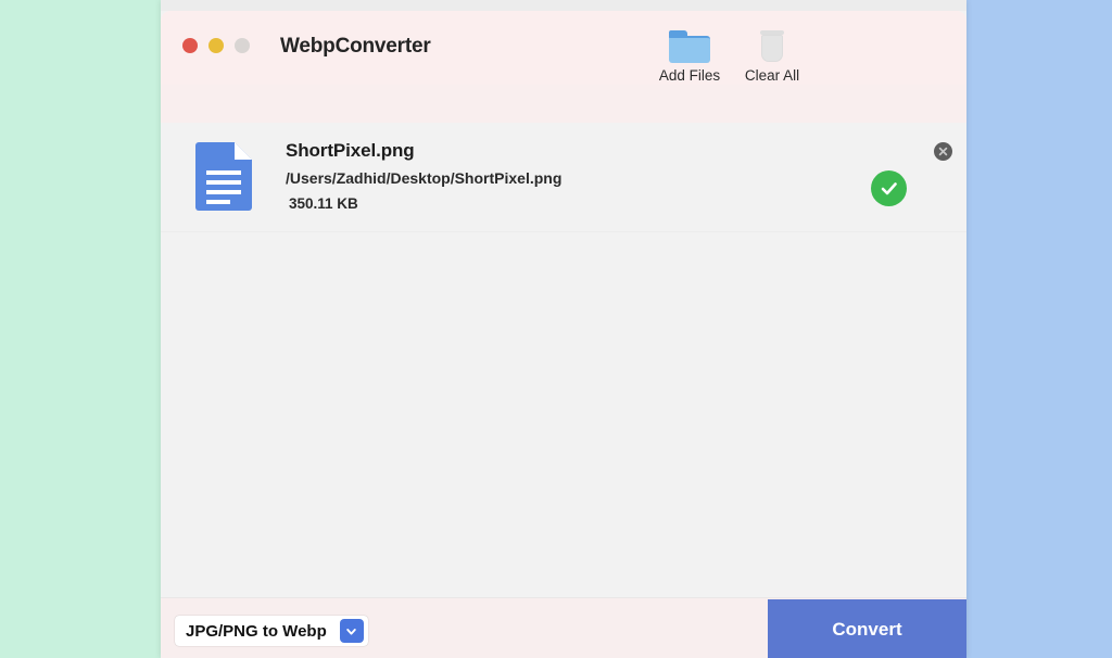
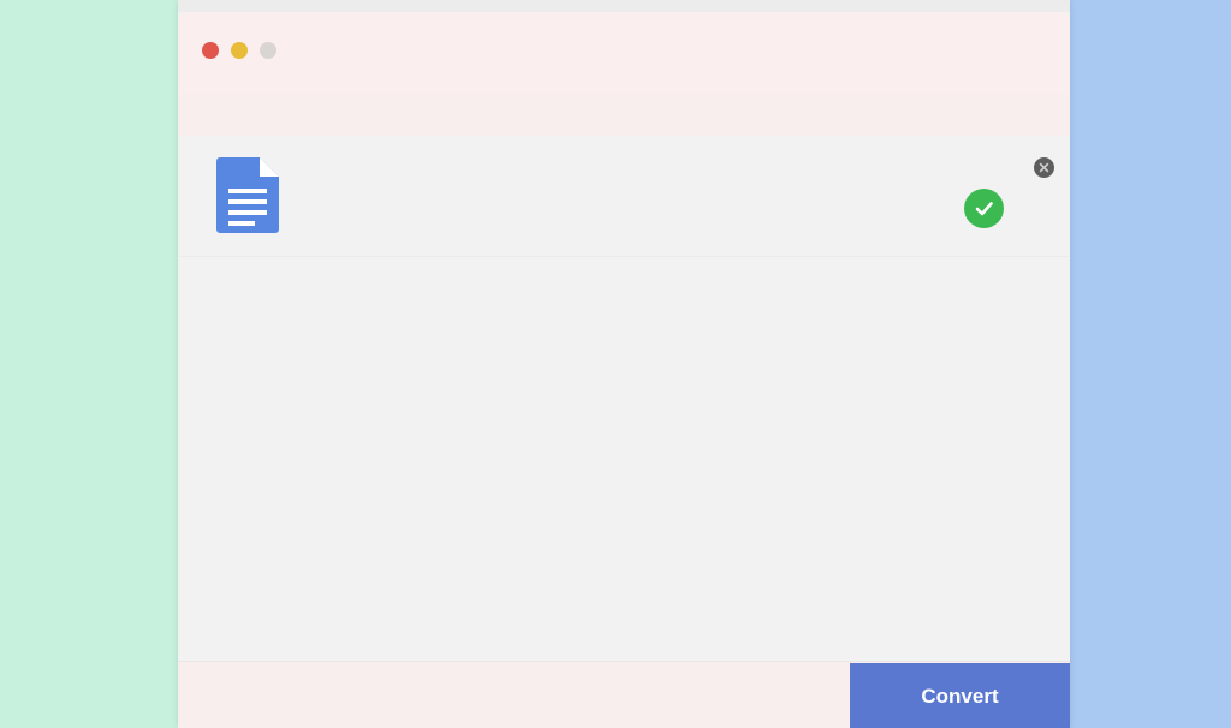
- WebpConverter
- Add Files
- Clear All
- ShortPixel.png
- /Users/Zadhid/Desktop/ShortPixel.png
- 350.11 KB
- JPG/PNG to Webp
  Convert
